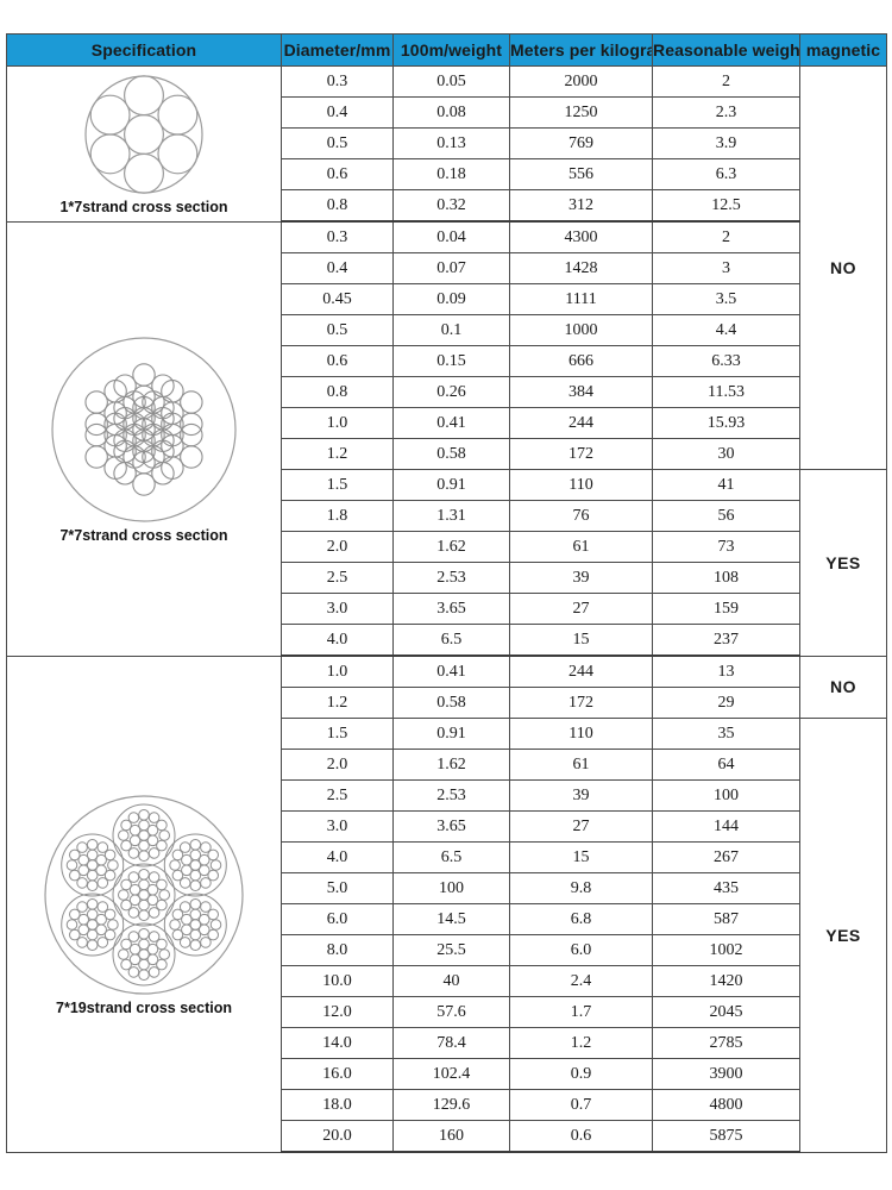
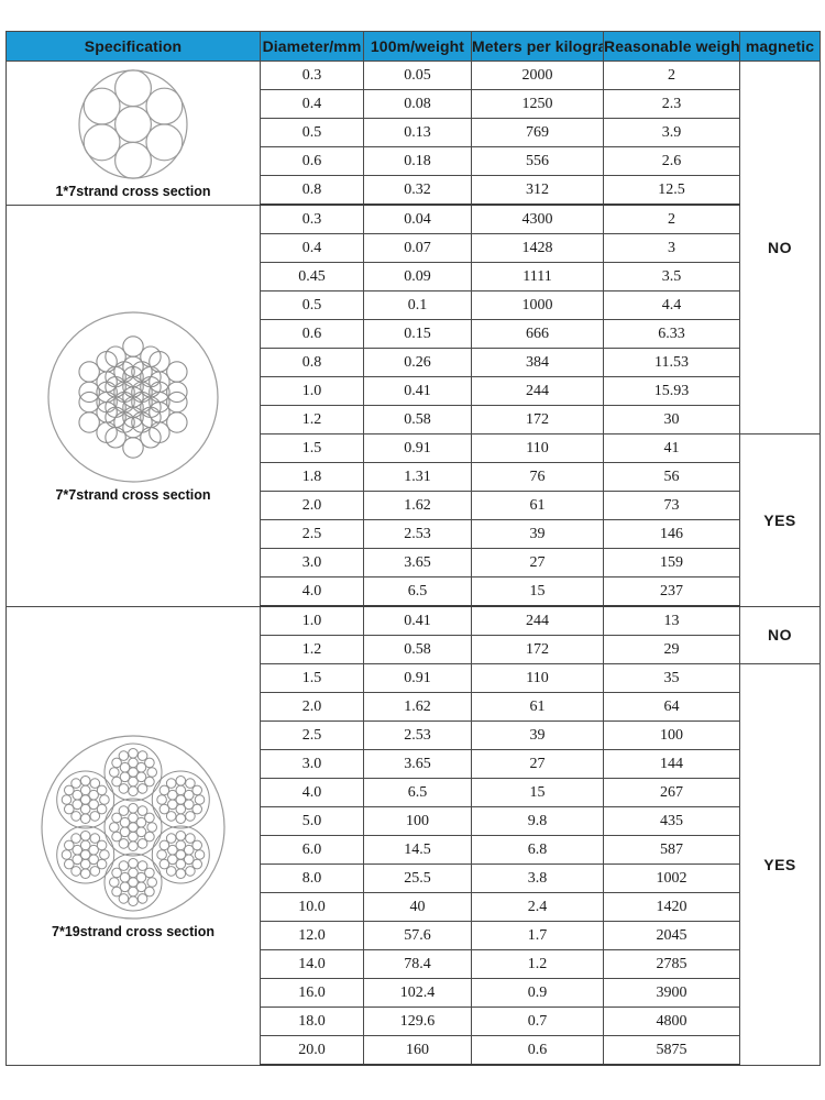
  Specification	Diameter/mm	100m/weight	Meters per kilogra	Reasonable weigh	magnetic
  1*7strand cross section	0.3	0.05	2000	2	NO
  0.4	0.08	1250	2.3
  0.5	0.13	769	3.9
- 0.6	0.18	556	6.3
+ 0.6	0.18	556	2.6
  0.8	0.32	312	12.5
  7*7strand cross section	0.3	0.04	4300	2
  0.4	0.07	1428	3
  0.45	0.09	1111	3.5
  0.5	0.1	1000	4.4
  0.6	0.15	666	6.33
  0.8	0.26	384	11.53
  1.0	0.41	244	15.93
  1.2	0.58	172	30
  1.5	0.91	110	41	YES
  1.8	1.31	76	56
  2.0	1.62	61	73
- 2.5	2.53	39	108
+ 2.5	2.53	39	146
  3.0	3.65	27	159
  4.0	6.5	15	237
  7*19strand cross section	1.0	0.41	244	13	NO
  1.2	0.58	172	29
  1.5	0.91	110	35	YES
  2.0	1.62	61	64
  2.5	2.53	39	100
  3.0	3.65	27	144
  4.0	6.5	15	267
  5.0	100	9.8	435
  6.0	14.5	6.8	587
- 8.0	25.5	6.0	1002
+ 8.0	25.5	3.8	1002
  10.0	40	2.4	1420
  12.0	57.6	1.7	2045
  14.0	78.4	1.2	2785
  16.0	102.4	0.9	3900
  18.0	129.6	0.7	4800
  20.0	160	0.6	5875
